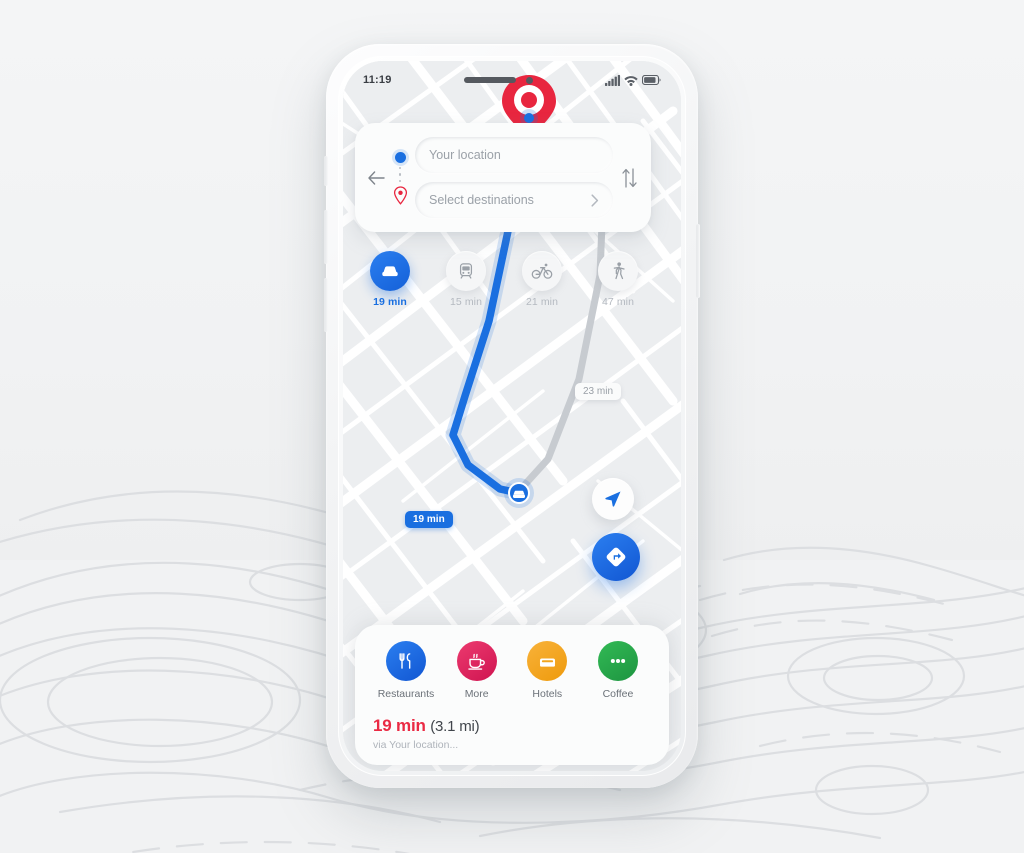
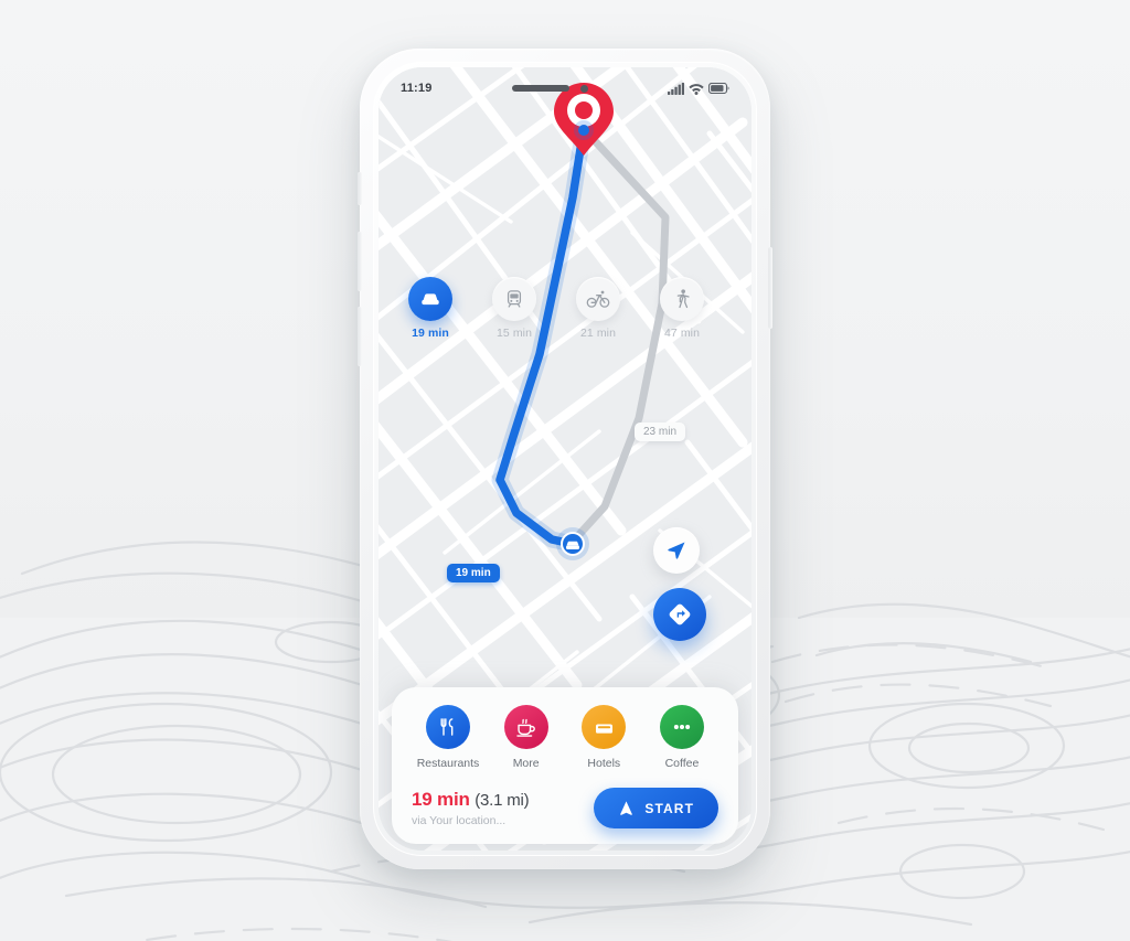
  19 min
  23 min
  11:19
- Your location
- Select destinations
  19 min
  15 min
  21 min
  47 min
  Restaurants
  More
  Hotels
  Coffee
  19 min (3.1 mi)
  via Your location...
+ START
